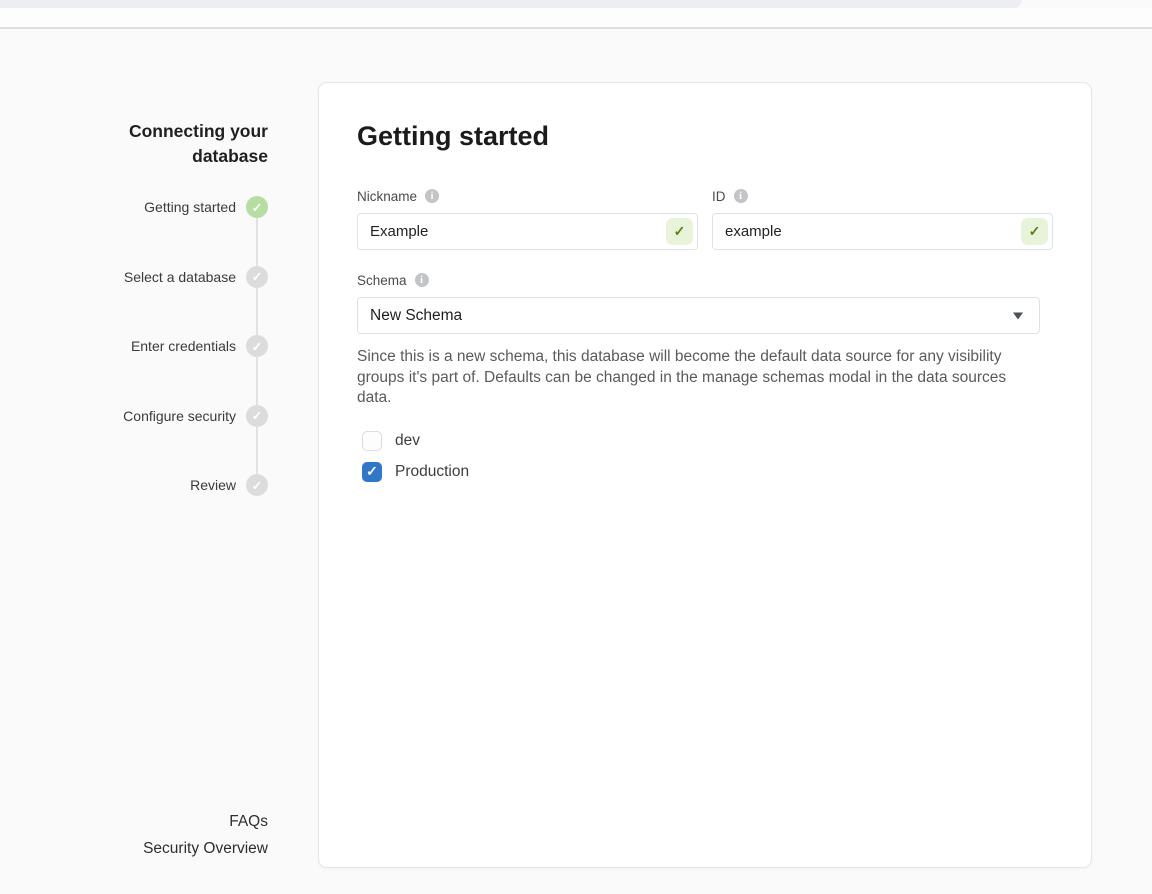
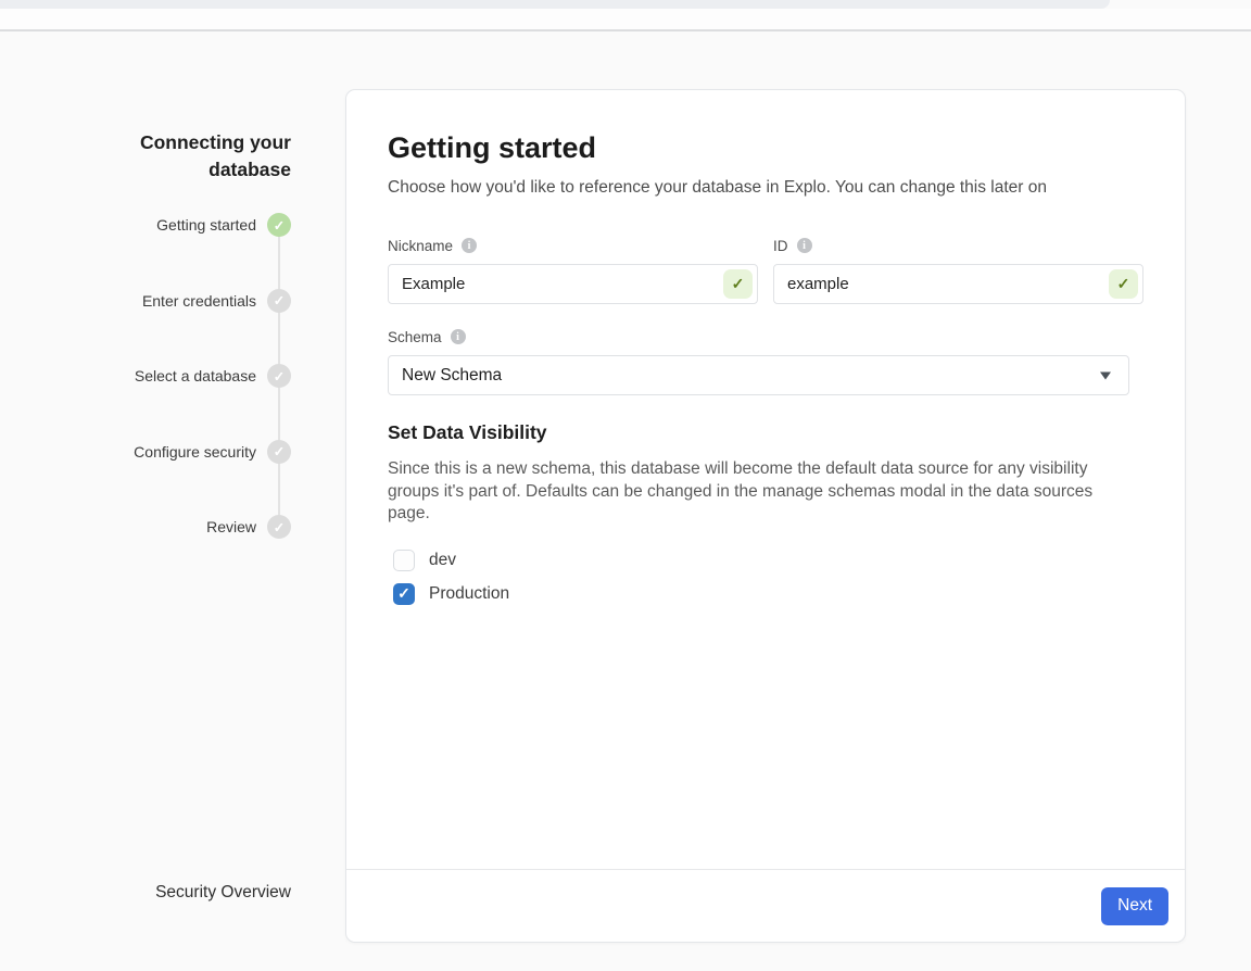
  Connecting your database
  Getting started
  ✓
- Select a database
+ Enter credentials
  ✓
- Enter credentials
+ Select a database
  ✓
  Configure security
  ✓
  Review
  ✓
- FAQs
  Security Overview
  Getting started
+ Choose how you'd like to reference your database in Explo. You can change this later on
  Nickname
  i
  Example
  ✓
  ID
  i
  example
  ✓
  Schema
  i
  New Schema
+ Set Data Visibility
- Since this is a new schema, this database will become the default data source for any visibility groups it's part of. Defaults can be changed in the manage schemas modal in the data sources data.
+ Since this is a new schema, this database will become the default data source for any visibility groups it's part of. Defaults can be changed in the manage schemas modal in the data sources page.
  dev
  ✓
  Production
+ Next
